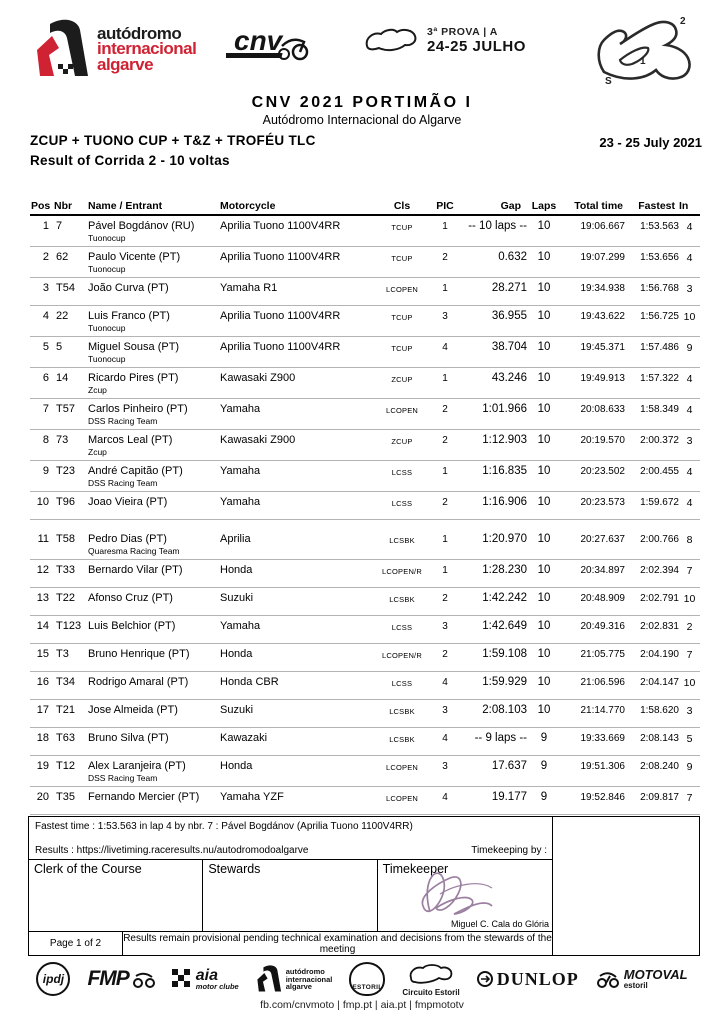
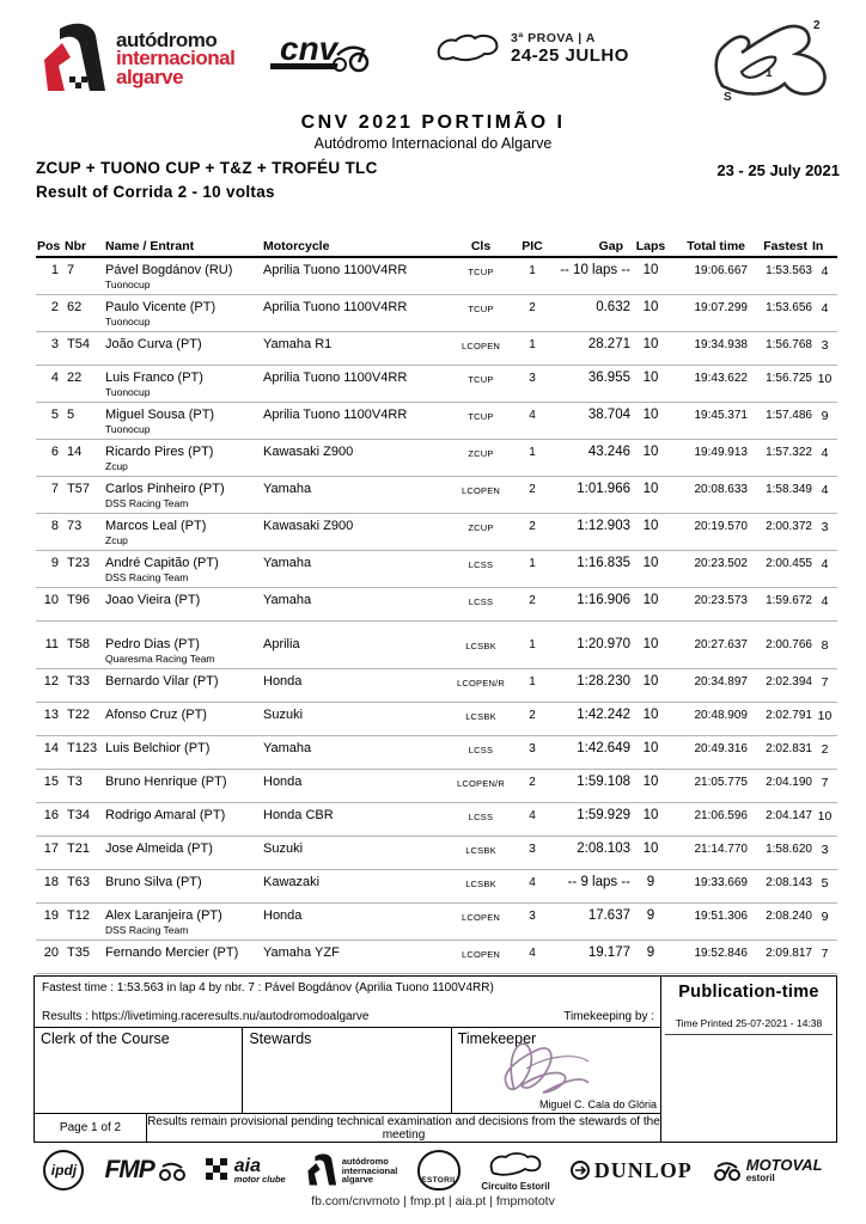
  autódromo
  internacional
  algarve
  cnv
  3ª PROVA | A
  24-25 JULHO
  S
  1
  2
  CNV 2021 PORTIMÃO I
  Autódromo Internacional do Algarve
  ZCUP + TUONO CUP + T&Z + TROFÉU TLC
  Result of Corrida 2 - 10 voltas
  23 - 25 July 2021
  Pos
  Nbr
  Name / Entrant
  Motorcycle
  Cls
  PIC
  Gap
  Laps
  Total time
  Fastest
  In
  1
  7
  Pável Bogdánov (RU)
  Tuonocup
  Aprilia Tuono 1100V4RR
  TCUP
  1
  -- 10 laps --
  10
  19:06.667
  1:53.563
  4
  2
  62
  Paulo Vicente (PT)
  Tuonocup
  Aprilia Tuono 1100V4RR
  TCUP
  2
  0.632
  10
  19:07.299
  1:53.656
  4
  3
  T54
  João Curva (PT)
  Yamaha R1
  LCOPEN
  1
  28.271
  10
  19:34.938
  1:56.768
  3
  4
  22
  Luis Franco (PT)
  Tuonocup
  Aprilia Tuono 1100V4RR
  TCUP
  3
  36.955
  10
  19:43.622
  1:56.725
  10
  5
  5
  Miguel Sousa (PT)
  Tuonocup
  Aprilia Tuono 1100V4RR
  TCUP
  4
  38.704
  10
  19:45.371
  1:57.486
  9
  6
  14
  Ricardo Pires (PT)
  Zcup
  Kawasaki Z900
  ZCUP
  1
  43.246
  10
  19:49.913
  1:57.322
  4
  7
  T57
  Carlos Pinheiro (PT)
  DSS Racing Team
  Yamaha
  LCOPEN
  2
  1:01.966
  10
  20:08.633
  1:58.349
  4
  8
  73
  Marcos Leal (PT)
  Zcup
  Kawasaki Z900
  ZCUP
  2
  1:12.903
  10
  20:19.570
  2:00.372
  3
  9
  T23
  André Capitão (PT)
  DSS Racing Team
  Yamaha
  LCSS
  1
  1:16.835
  10
  20:23.502
  2:00.455
  4
  10
  T96
  Joao Vieira (PT)
  Yamaha
  LCSS
  2
  1:16.906
  10
  20:23.573
  1:59.672
  4
  11
  T58
  Pedro Dias (PT)
  Quaresma Racing Team
  Aprilia
  LCSBK
  1
  1:20.970
  10
  20:27.637
  2:00.766
  8
  12
  T33
  Bernardo Vilar (PT)
  Honda
  LCOPEN/R
  1
  1:28.230
  10
  20:34.897
  2:02.394
  7
  13
  T22
  Afonso Cruz (PT)
  Suzuki
  LCSBK
  2
  1:42.242
  10
  20:48.909
  2:02.791
  10
  14
  T123
  Luis Belchior (PT)
  Yamaha
  LCSS
  3
  1:42.649
  10
  20:49.316
  2:02.831
  2
  15
  T3
  Bruno Henrique (PT)
  Honda
  LCOPEN/R
  2
  1:59.108
  10
  21:05.775
  2:04.190
  7
  16
  T34
  Rodrigo Amaral (PT)
  Honda CBR
  LCSS
  4
  1:59.929
  10
  21:06.596
  2:04.147
  10
  17
  T21
  Jose Almeida (PT)
  Suzuki
  LCSBK
  3
  2:08.103
  10
  21:14.770
  1:58.620
  3
  18
  T63
  Bruno Silva (PT)
  Kawazaki
  LCSBK
  4
  -- 9 laps --
  9
  19:33.669
  2:08.143
  5
  19
  T12
  Alex Laranjeira (PT)
  DSS Racing Team
  Honda
  LCOPEN
  3
  17.637
  9
  19:51.306
  2:08.240
  9
  20
  T35
  Fernando Mercier (PT)
  Yamaha YZF
  LCOPEN
  4
  19.177
  9
  19:52.846
  2:09.817
  7
  Fastest time : 1:53.563 in lap 4 by nbr. 7 : Pável Bogdánov (Aprilia Tuono 1100V4RR)
  Results : https://livetiming.raceresults.nu/autodromodoalgarve
  Timekeeping by :
  Clerk of the Course
  Stewards
  Timekeeper
  Miguel C. Cala do Glória
  Page 1 of 2
  Results remain provisional pending technical examination and decisions from the stewards of the meeting
+ Publication-time
+ Time Printed 25-07-2021 - 14:38
  ipdj
  FMP
  aia
  motor clube
  autódromo
  internacional
  algarve
  Circuito Estoril
  DUNLOP
  MOTOVAL
  estoril
  fb.com/cnvmoto | fmp.pt | aia.pt | fmpmototv
